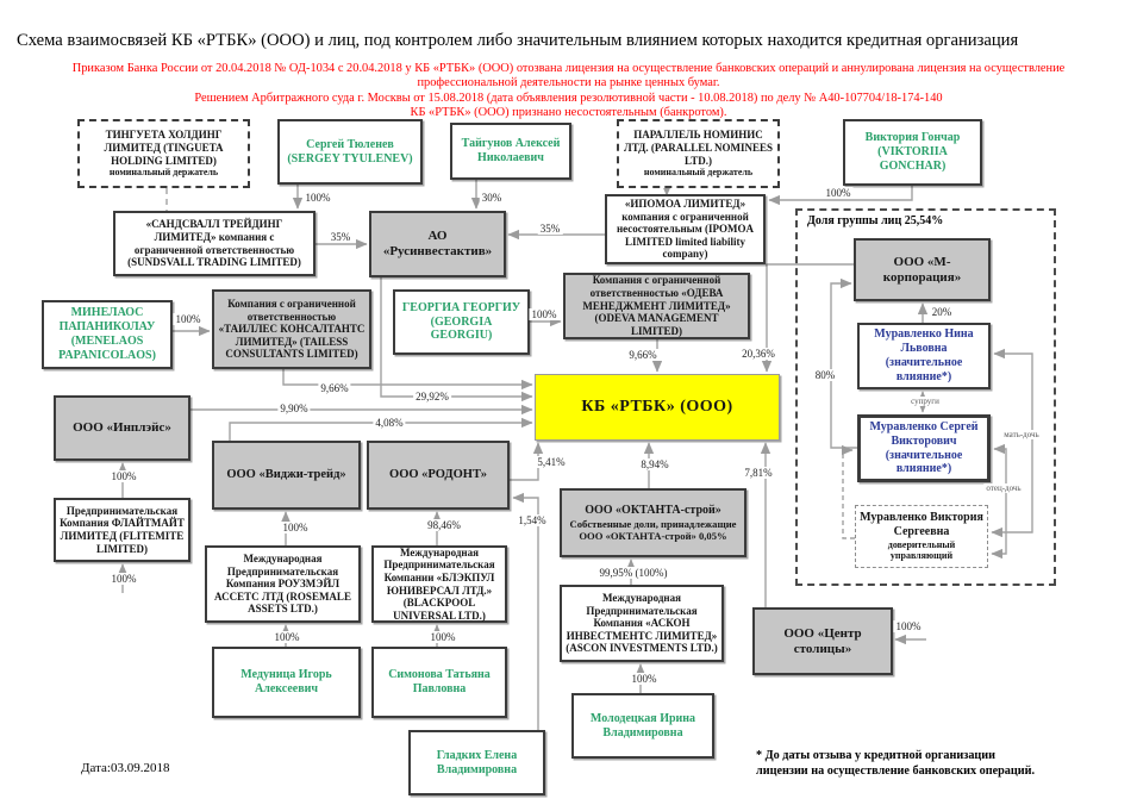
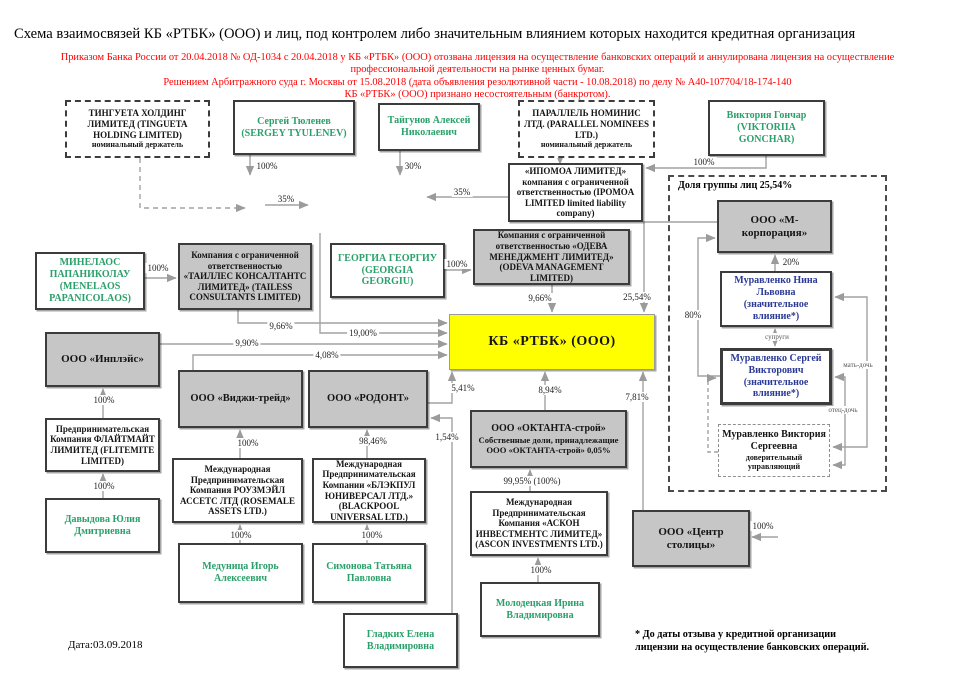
  Схема взаимосвязей КБ «РТБК» (ООО) и лиц, под контролем либо значительным влиянием которых находится кредитная организация
  Приказом Банка России от 20.04.2018 № ОД-1034 с 20.04.2018 у КБ «РТБК» (ООО) отозвана лицензия на осуществление банковских операций и аннулирована лицензия на осуществление
  профессиональной деятельности на рынке ценных бумаг.
  Решением Арбитражного суда г. Москвы от 15.08.2018 (дата объявления резолютивной части - 10.08.2018) по делу № А40-107704/18-174-140
  КБ «РТБК» (ООО) признано несостоятельным (банкротом).
  Доля группы лиц 25,54%
  ТИНГУЕТА ХОЛДИНГ ЛИМИТЕД (TINGUETA HOLDING LIMITED)
  номинальный держатель
  Сергей Тюленев (SERGEY TYULENEV)
  Тайгунов Алексей Николаевич
  ПАРАЛЛЕЛЬ НОМИНИС ЛТД. (PARALLEL NOMINEES LTD.)
  номинальный держатель
  Виктория Гончар (VIKTORIIA GONCHAR)
- «САНДСВАЛЛ ТРЕЙДИНГ ЛИМИТЕД» компания с ограниченной ответственностью (SUNDSVALL TRADING LIMITED)
- АО «Русинвестактив»
- «ИПОМОА ЛИМИТЕД» компания с ограниченной несостоятельным (IPOMOA LIMITED limited liability company)
+ «ИПОМОА ЛИМИТЕД» компания с ограниченной ответственностью (IPOMOA LIMITED limited liability company)
  ООО «М-корпорация»
  МИНЕЛАОС ПАПАНИКОЛАУ (MENELAOS PAPANICOLAOS)
  Компания с ограниченной ответственностью «ТАИЛЛЕС КОНСАЛТАНТС ЛИМИТЕД» (TAILESS CONSULTANTS LIMITED)
  ГЕОРГИА ГЕОРГИУ (GEORGIA GEORGIU)
  Компания с ограниченной ответственностью «ОДЕВА МЕНЕДЖМЕНТ ЛИМИТЕД» (ODEVA MANAGEMENT LIMITED)
  Муравленко Нина Львовна (значительное влияние*)
  ООО «Инплэйс»
  КБ «РТБК» (ООО)
  Муравленко Сергей Викторович (значительное влияние*)
  ООО «Виджи-трейд»
  ООО «РОДОНТ»
  ООО «ОКТАНТА-строй»
  Собственные доли, принадлежащие ООО «ОКТАНТА-строй» 0,05%
  Муравленко Виктория Сергеевна
  доверительный управляющий
  Предпринимательская Компания ФЛАЙТМАЙТ ЛИМИТЕД (FLITEMITE LIMITED)
  Международная Предпринимательская Компания РОУЗМЭЙЛ АССЕТС ЛТД (ROSEMALE ASSETS LTD.)
  Международная Предпринимательская Компании «БЛЭКПУЛ ЮНИВЕРСАЛ ЛТД.» (BLACKPOOL UNIVERSAL LTD.)
  Международная Предпринимательская Компания «АСКОН ИНВЕСТМЕНТС ЛИМИТЕД» (ASCON INVESTMENTS LTD.)
  ООО «Центр столицы»
+ Давыдова Юлия Дмитриевна
  Медуница Игорь Алексеевич
  Симонова Татьяна Павловна
  Молодецкая Ирина Владимировна
  Гладких Елена Владимировна
  100%
  30%
  35%
  35%
  100%
  100%
  100%
  9,66%
- 20,36%
+ 25,54%
  9,66%
- 29,92%
+ 19,00%
  9,90%
  4,08%
  5,41%
  8,94%
  7,81%
  1,54%
  100%
  100%
  100%
  98,46%
  100%
  100%
  99,95% (100%)
  100%
  100%
  20%
  80%
  супруги
  мать-дочь
  отец-дочь
  * До даты отзыва у кредитной организации
  лицензии на осуществление банковских операций.
  Дата:03.09.2018
